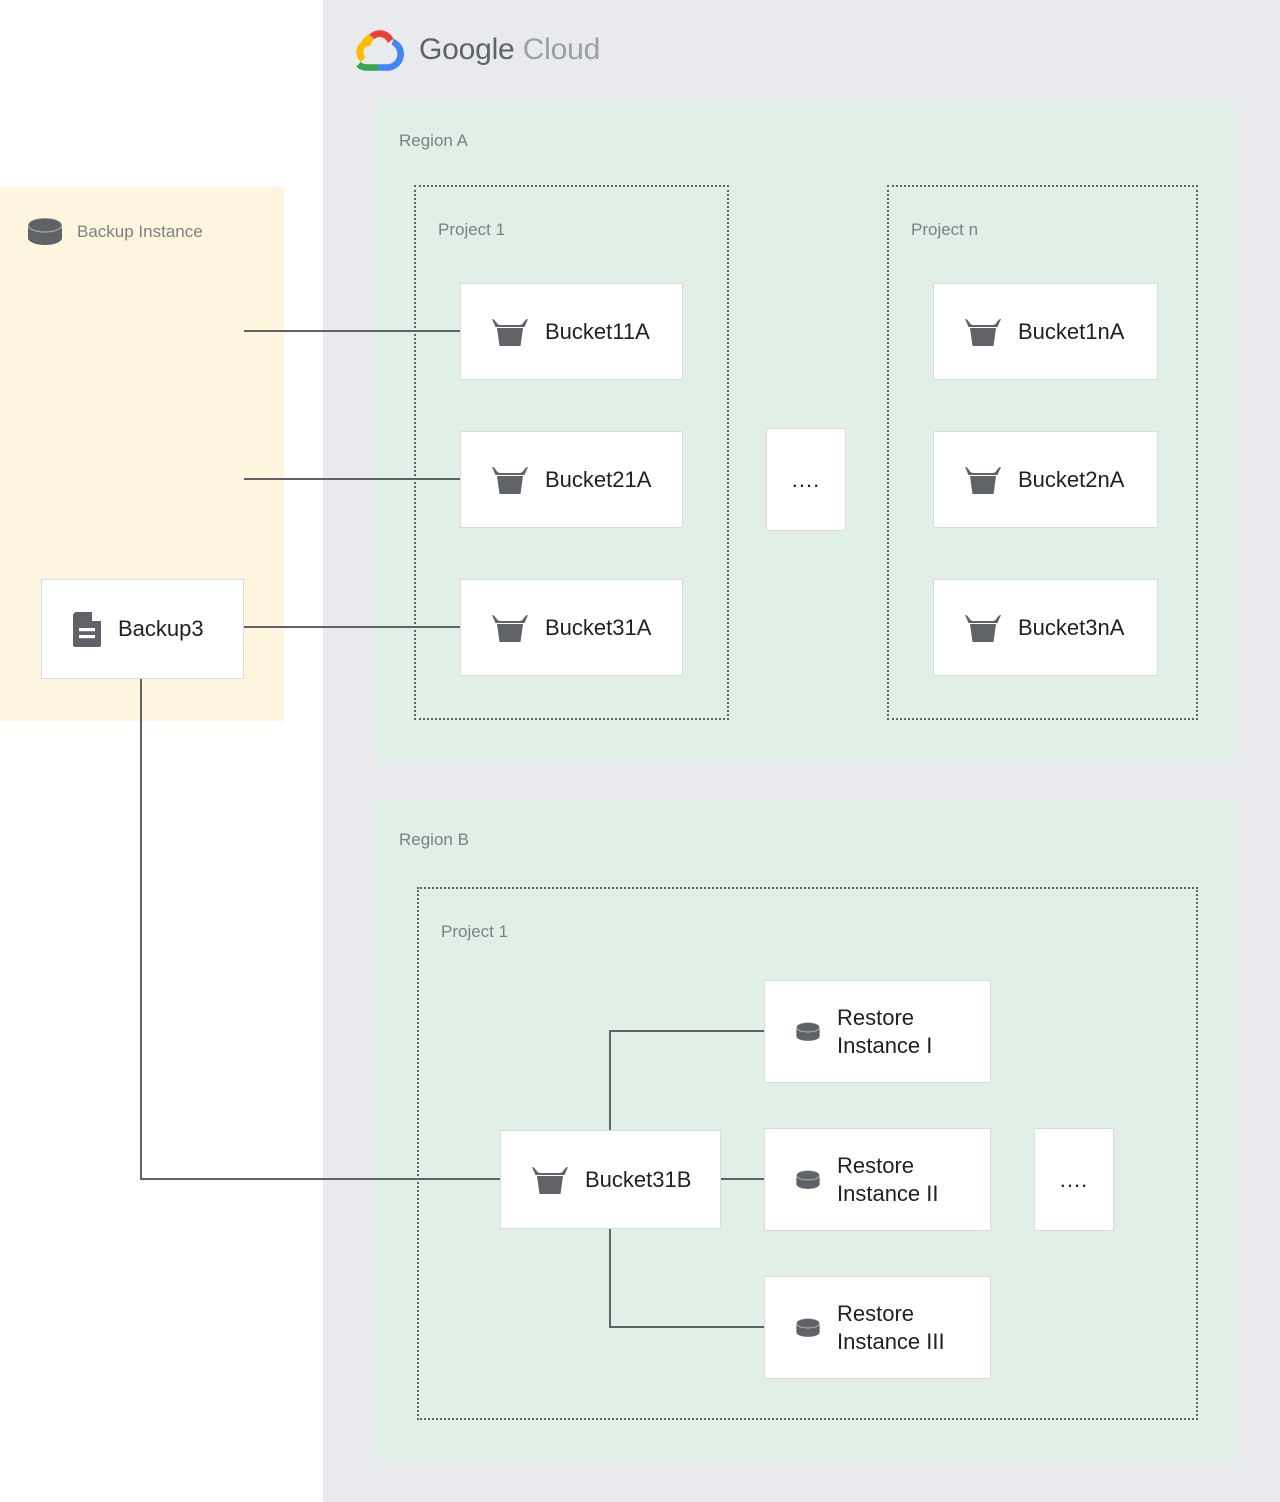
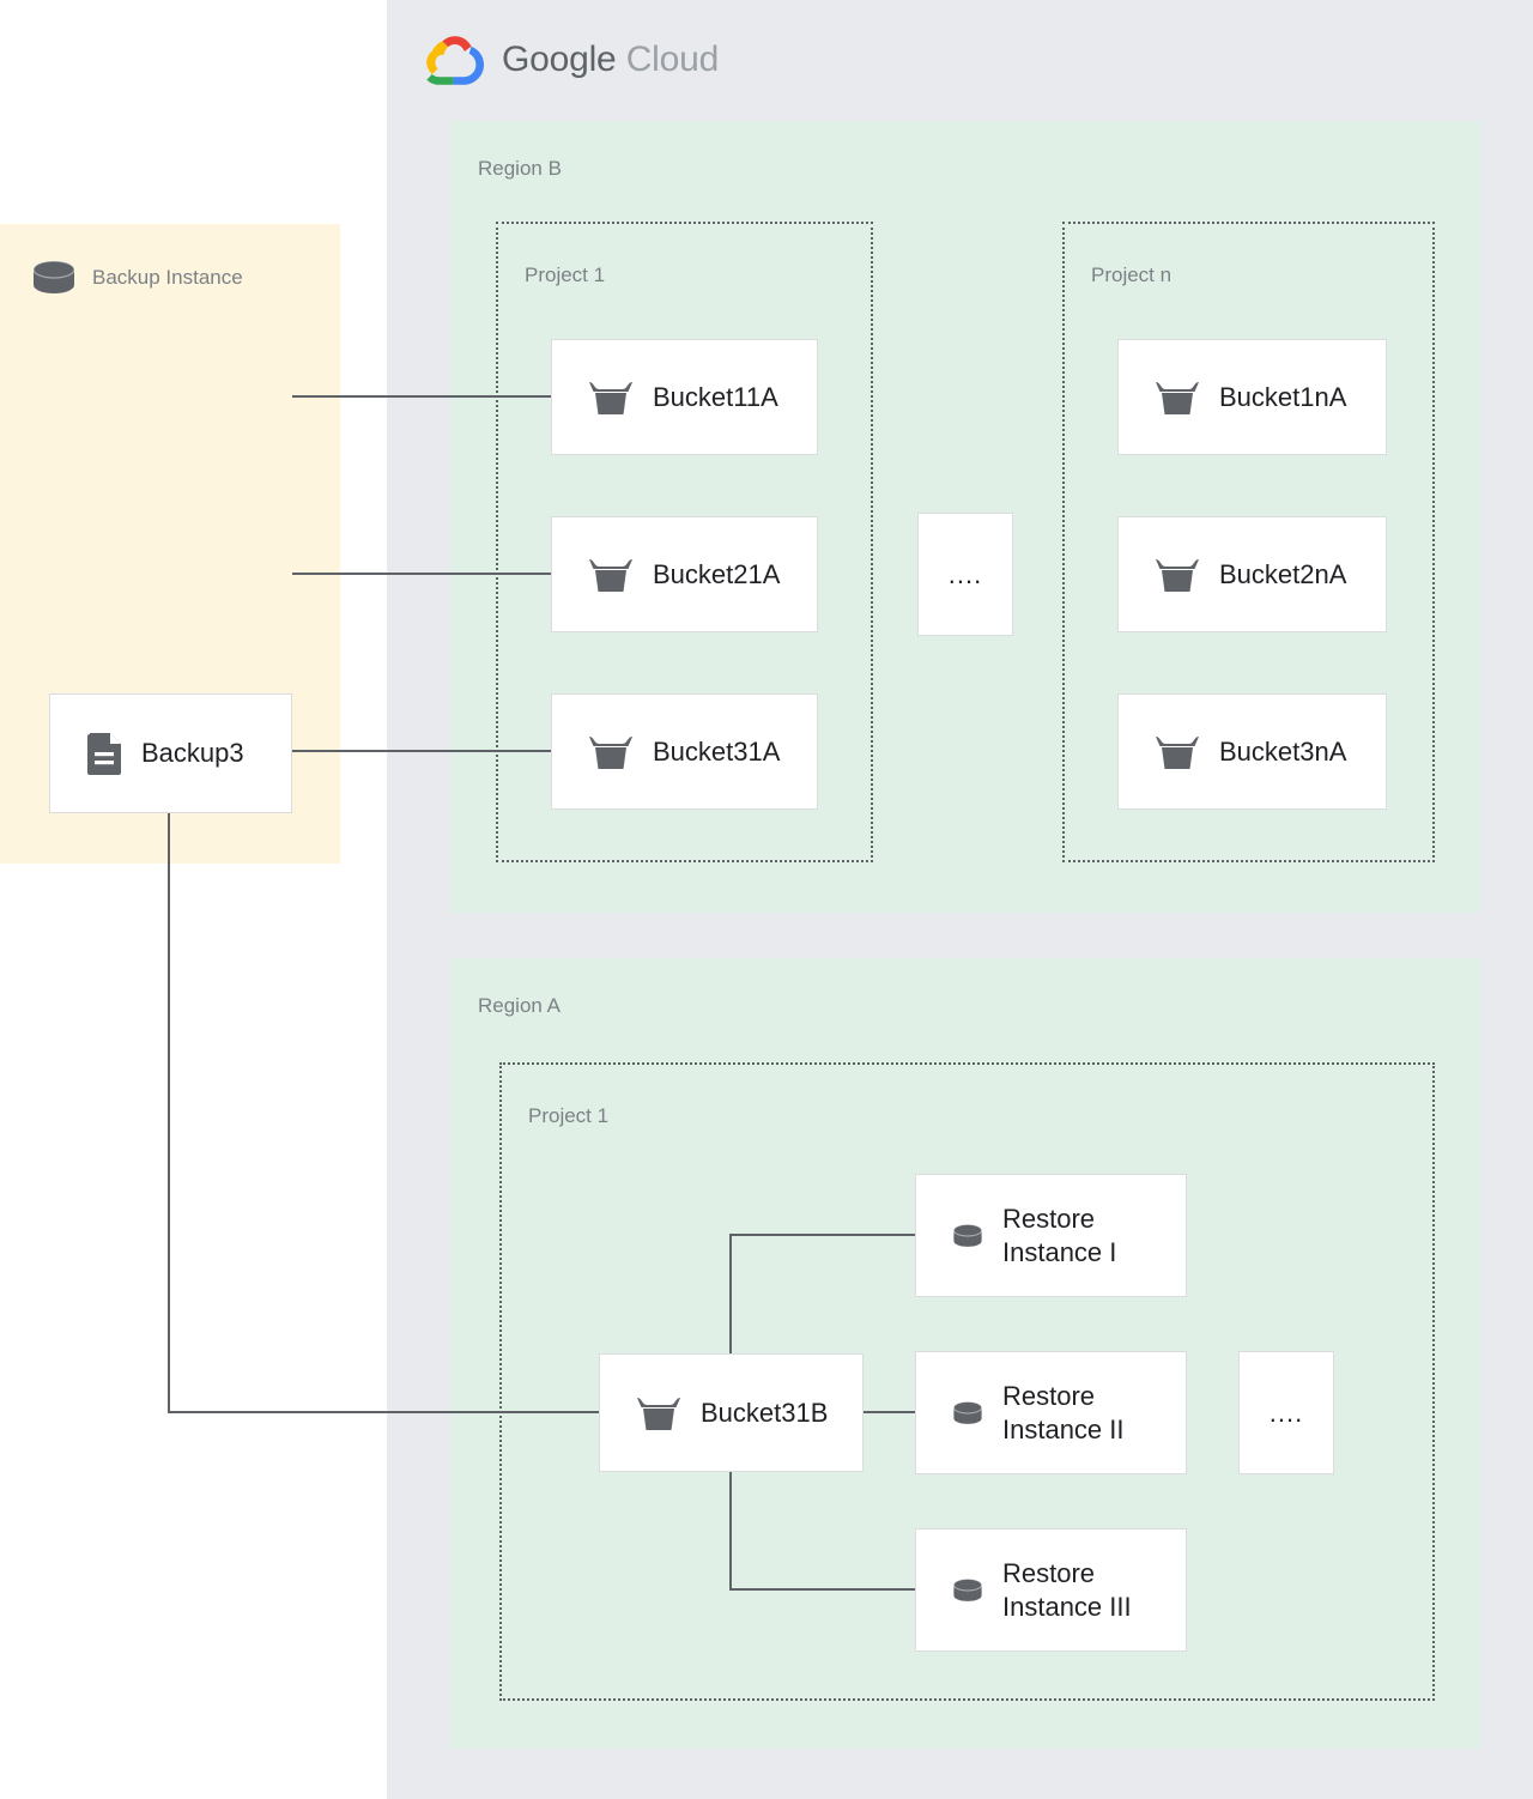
  Google Cloud
- Region A
+ Region B
  Project 1
  Project n
- Region B
+ Region A
  Project 1
  Backup Instance
  Backup3
  Bucket11A
  Bucket21A
  Bucket31A
  ....
  Bucket1nA
  Bucket2nA
  Bucket3nA
  Bucket31B
  Restore
  Instance I
  Restore
  Instance II
  Restore
  Instance III
  ....
